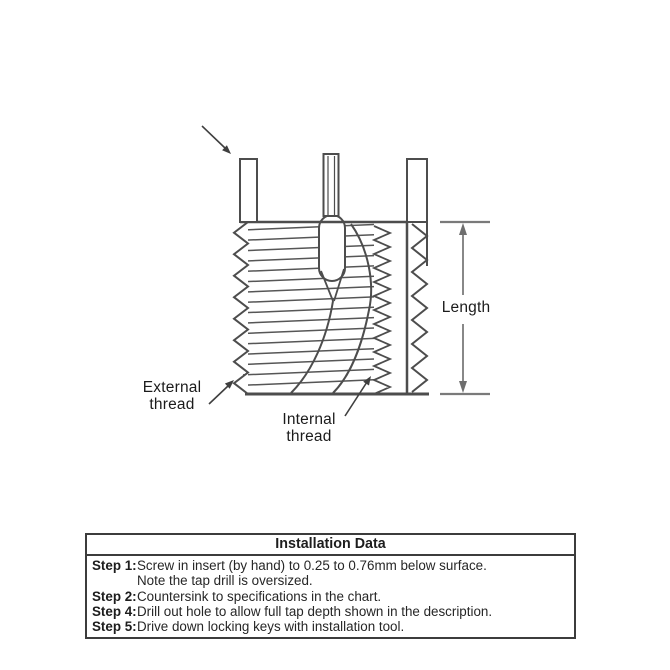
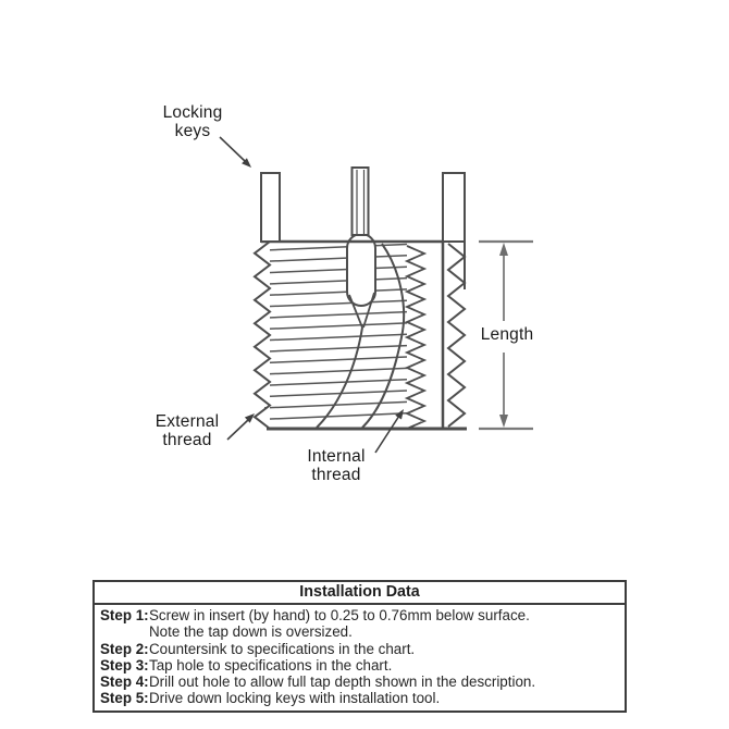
+ Locking
+ keys
  External
  thread
  Internal
  thread
  Length
  Installation Data
  Step 1:
  Screw in insert (by hand) to 0.25 to 0.76mm below surface.
- Note the tap drill is oversized.
+ Note the tap down is oversized.
  Step 2:
  Countersink to specifications in the chart.
+ Step 3:
+ Tap hole to specifications in the chart.
  Step 4:
  Drill out hole to allow full tap depth shown in the description.
  Step 5:
  Drive down locking keys with installation tool.
